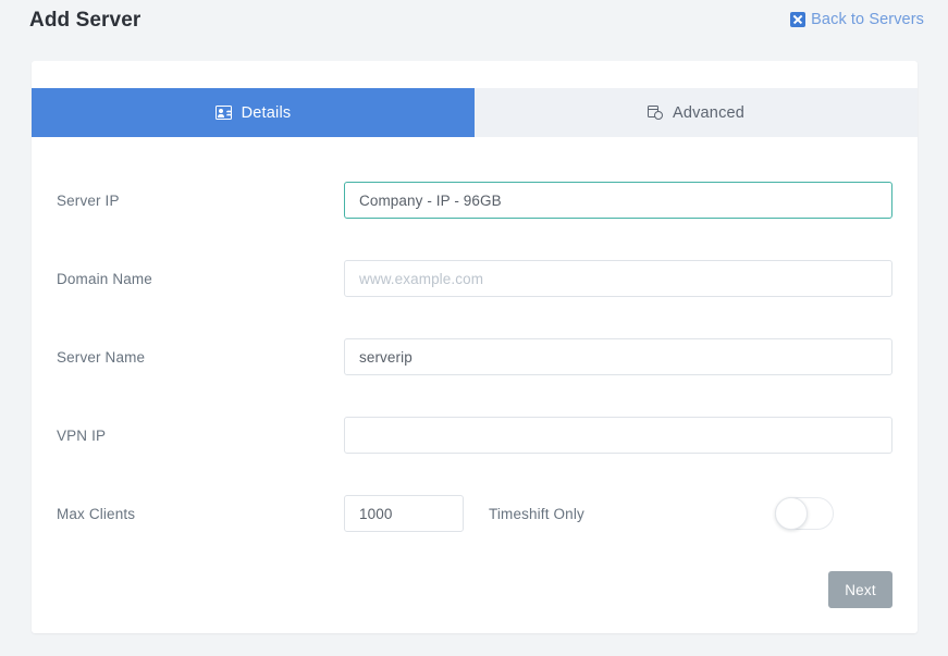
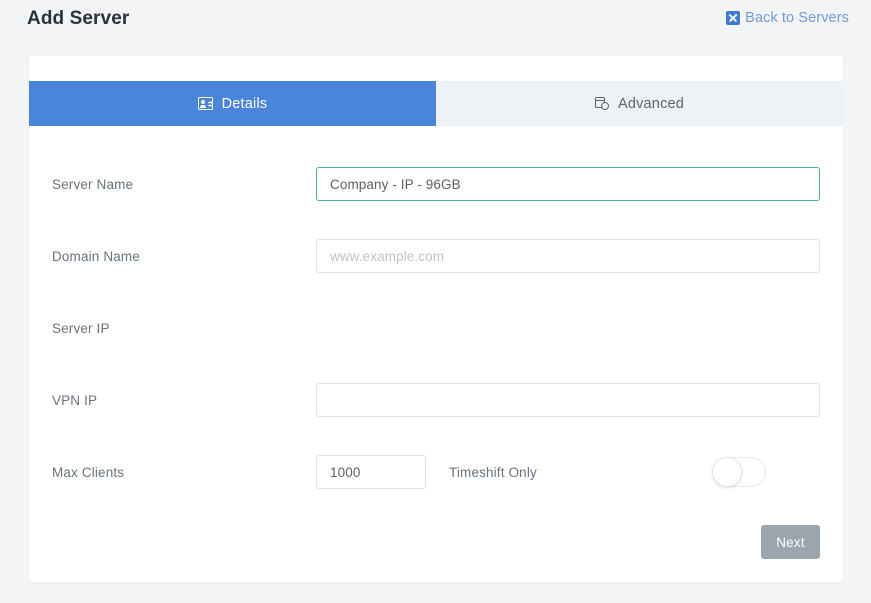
  Add Server
  Back to Servers
  Details
  Advanced
- Server IP
+ Server Name
  Company - IP - 96GB
  Domain Name
  www.example.com
- Server Name
+ Server IP
- serverip
  VPN IP
  Max Clients
  1000
  Timeshift Only
  Next
